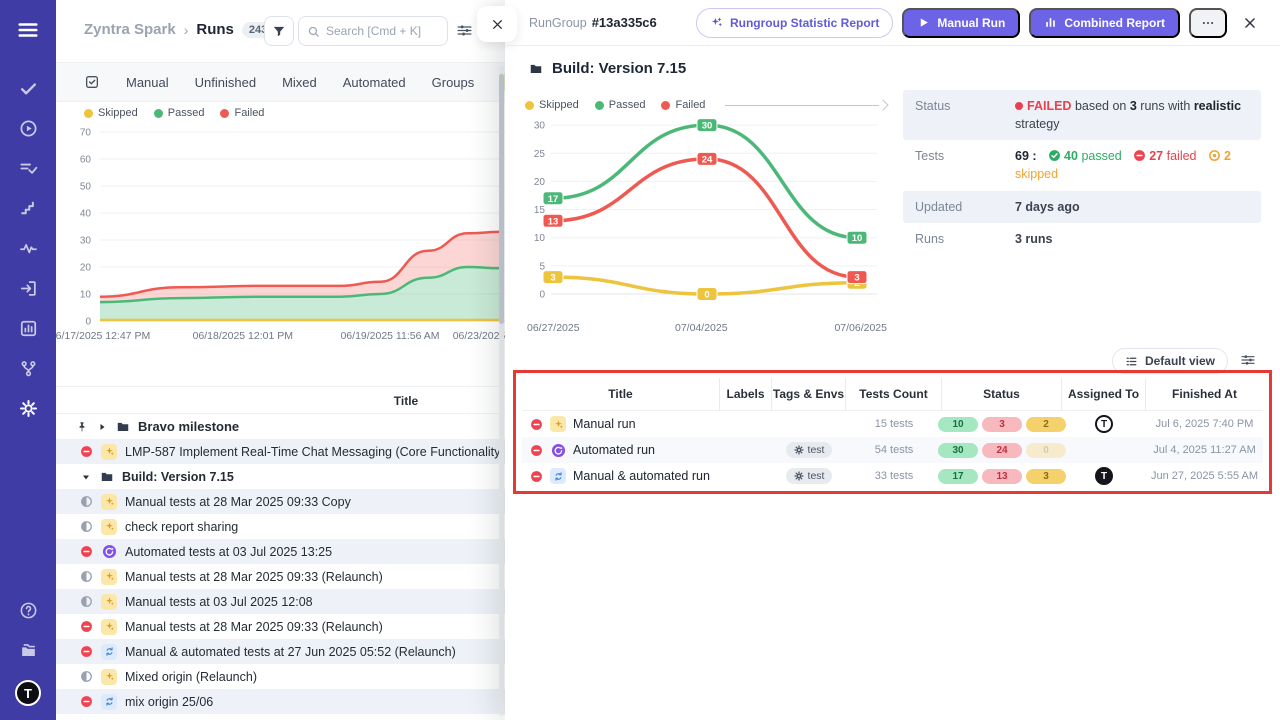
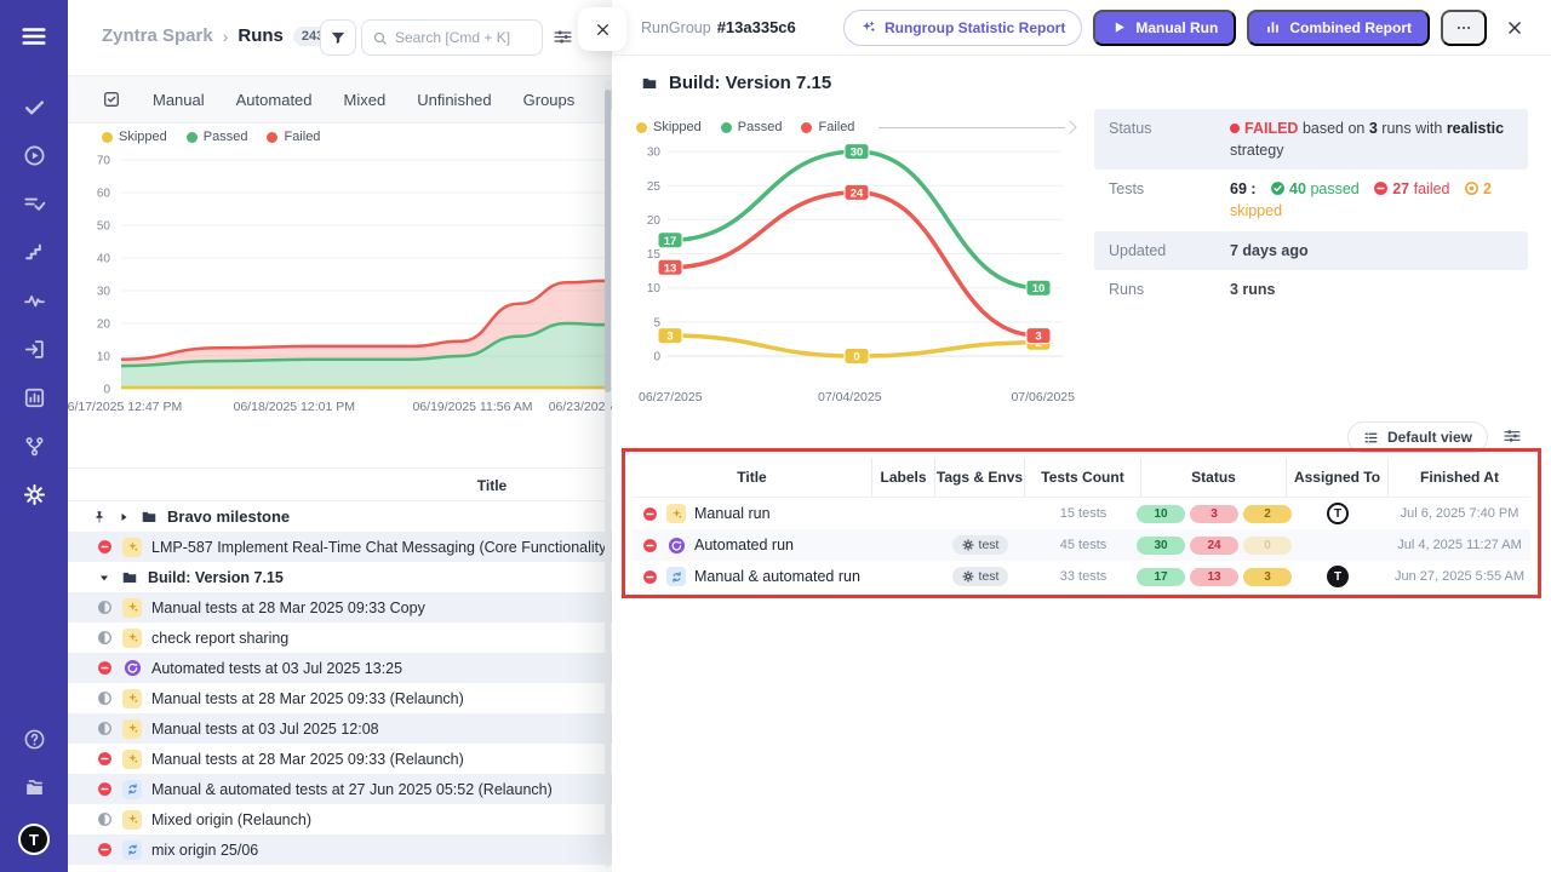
  T
  Zyntra Spark
  ›
  Runs
  Search [Cmd + K]
  Manual
- Unfinished
+ Automated
  Mixed
- Automated
+ Unfinished
  Groups
  Skipped
  Passed
  Failed
  0
  10
  20
  30
  40
  50
  60
  70
  6/17/2025 12:47 PM
  06/18/2025 12:01 PM
  06/19/2025 11:56 AM
  Title
  Bravo milestone
  LMP-587 Implement Real-Time Chat Messaging (Core Functionality
  Build: Version 7.15
  Manual tests at 28 Mar 2025 09:33 Copy
  check report sharing
  Automated tests at 03 Jul 2025 13:25
  Manual tests at 28 Mar 2025 09:33 (Relaunch)
  Manual tests at 03 Jul 2025 12:08
  Manual tests at 28 Mar 2025 09:33 (Relaunch)
  Manual & automated tests at 27 Jun 2025 05:52 (Relaunch)
  Mixed origin (Relaunch)
  mix origin 25/06
  RunGroup
  #13a335c6
  Rungroup Statistic Report
  Manual Run
  Combined Report
  Build: Version 7.15
  Skipped
  Passed
  Failed
  0
  5
  10
  15
  20
  25
  30
  3
  0
  13
  24
  3
  17
  30
  10
  06/27/2025
  07/04/2025
  07/06/2025
  Status
  FAILED based on 3 runs with realistic strategy
  Tests
  69 : 40 passed 27 failed 2 skipped
  Updated
  7 days ago
  Runs
  3 runs
  Default view
  Title
  Labels
  Tags & Envs
  Tests Count
  Status
  Assigned To
  Finished At
  Manual run
  15 tests
  10
  3
  2
  T
  Jul 6, 2025 7:40 PM
  Automated run
  test
- 54 tests
+ 45 tests
  30
  24
  0
  Jul 4, 2025 11:27 AM
  Manual & automated run
  test
  33 tests
  17
  13
  3
  T
  Jun 27, 2025 5:55 AM
